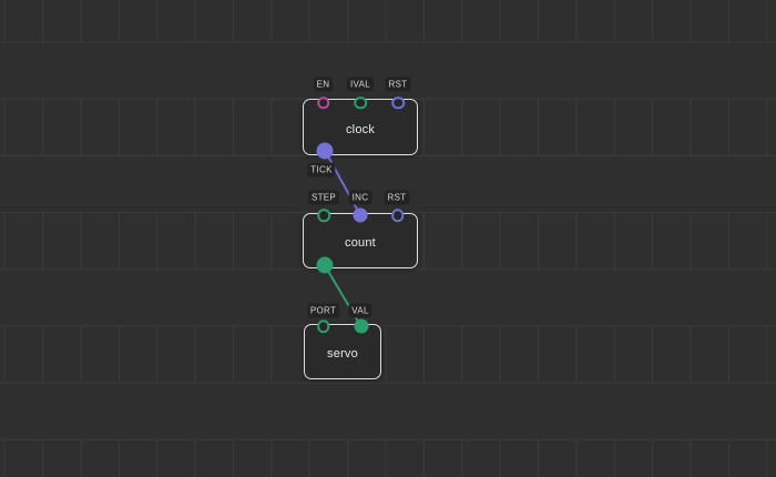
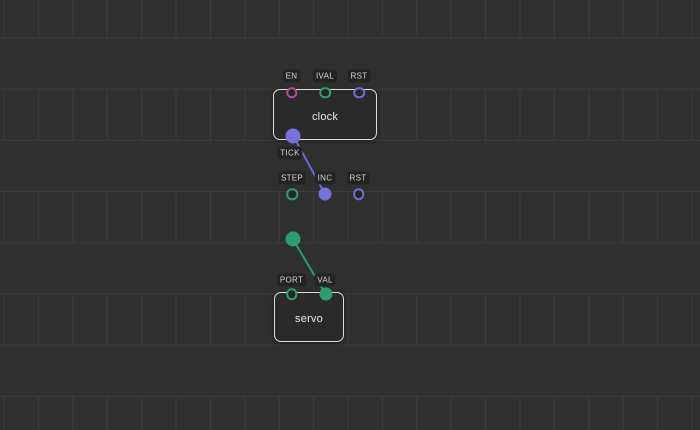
  clock
- count
  servo
  EN
  IVAL
  RST
  TICK
  STEP
  INC
  RST
  PORT
  VAL
